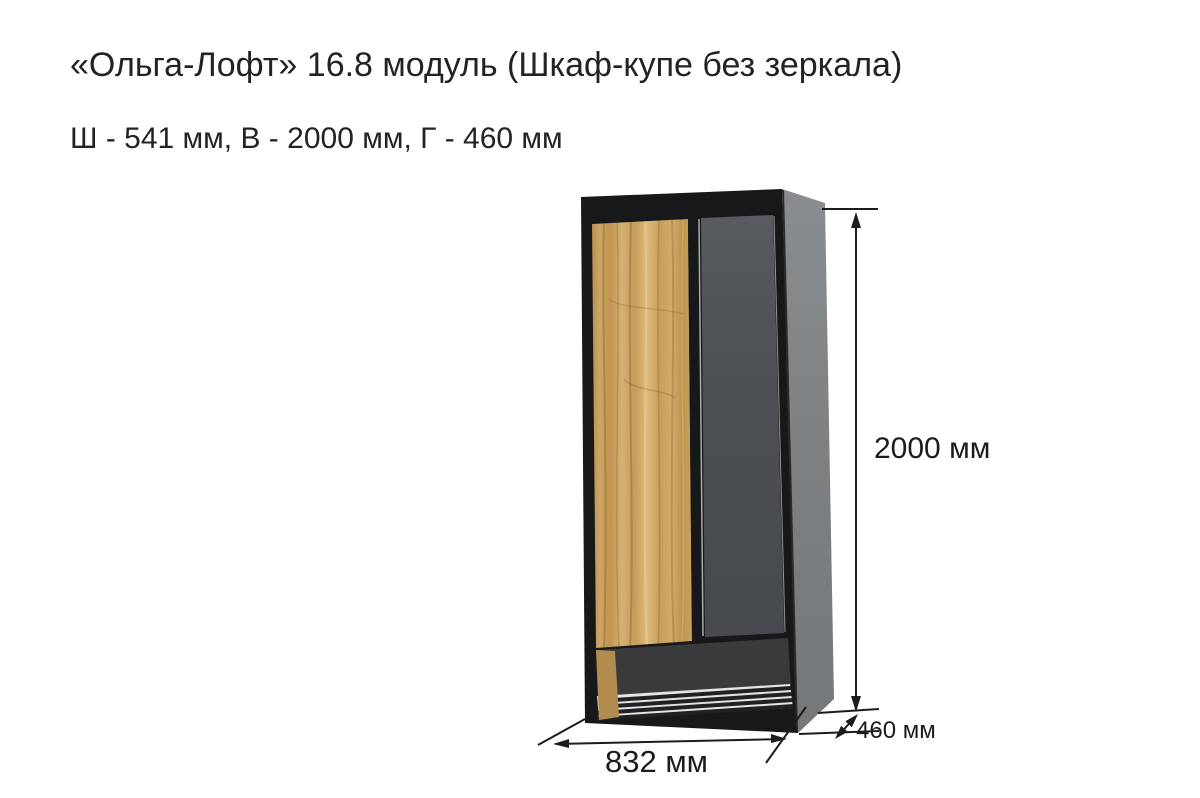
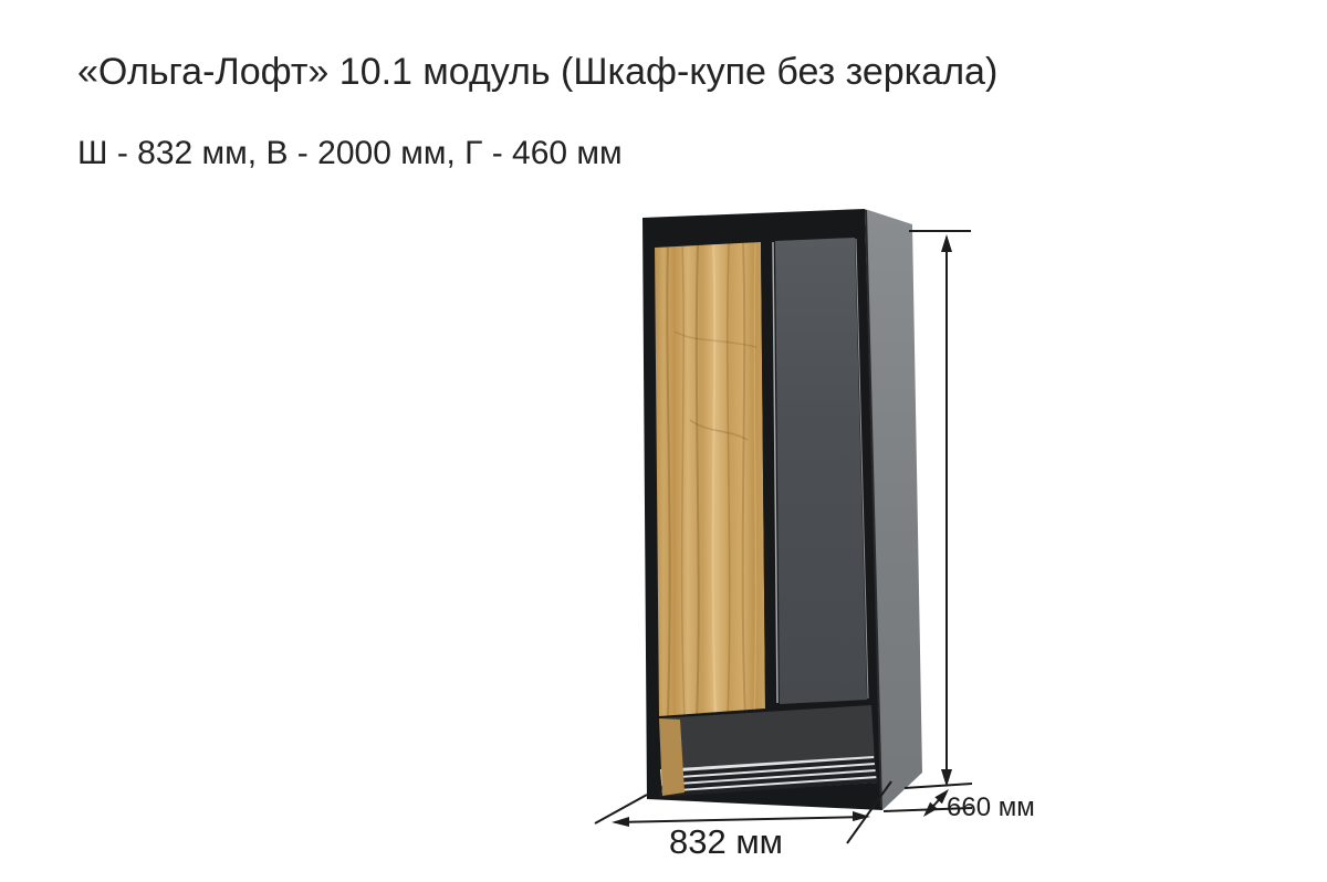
- «Ольга-Лофт» 16.8 модуль (Шкаф-купе без зеркала)
+ «Ольга-Лофт» 10.1 модуль (Шкаф-купе без зеркала)
- Ш - 541 мм, В - 2000 мм, Г - 460 мм
+ Ш - 832 мм, В - 2000 мм, Г - 460 мм
- 2000 мм
  832 мм
- 460 мм
+ 660 мм
